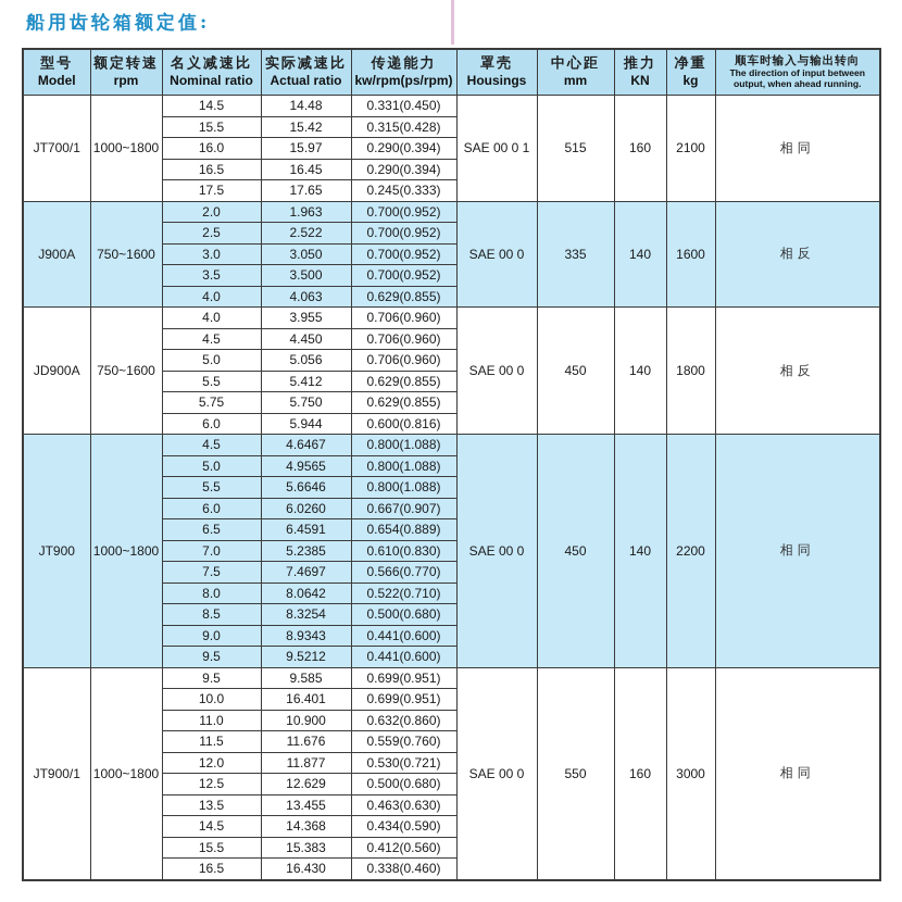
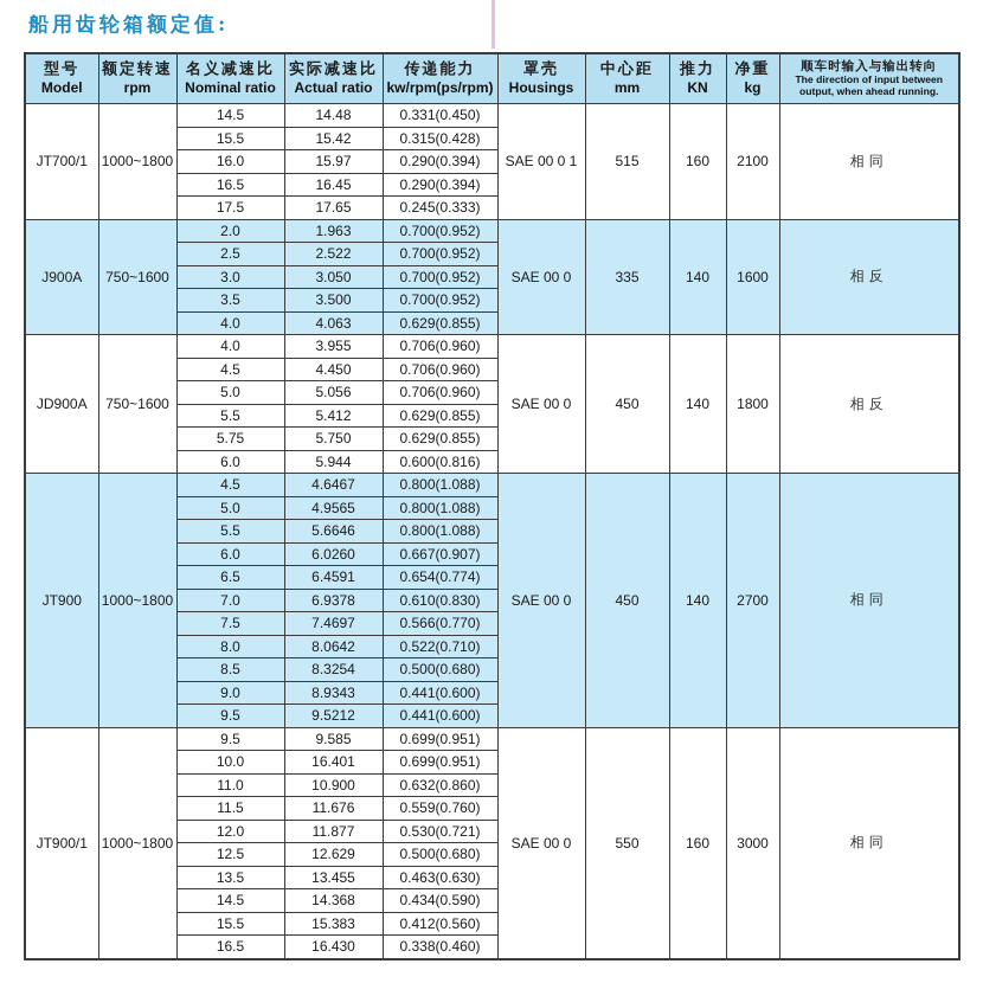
  船用齿轮箱额定值:
  型号Model	额定转速rpm	名义减速比Nominal ratio	实际减速比Actual ratio	传递能力kw/rpm(ps/rpm)	罩壳Housings	中心距mm	推力KN	净重kg	顺车时输入与输出转向The direction of input betweenoutput, when ahead running.
  JT700/1	1000~1800	14.5	14.48	0.331(0.450)	SAE 00 0 1	515	160	2100	相同
  15.5	15.42	0.315(0.428)
  16.0	15.97	0.290(0.394)
  16.5	16.45	0.290(0.394)
  17.5	17.65	0.245(0.333)
  J900A	750~1600	2.0	1.963	0.700(0.952)	SAE 00 0	335	140	1600	相反
  2.5	2.522	0.700(0.952)
  3.0	3.050	0.700(0.952)
  3.5	3.500	0.700(0.952)
  4.0	4.063	0.629(0.855)
  JD900A	750~1600	4.0	3.955	0.706(0.960)	SAE 00 0	450	140	1800	相反
  4.5	4.450	0.706(0.960)
  5.0	5.056	0.706(0.960)
  5.5	5.412	0.629(0.855)
  5.75	5.750	0.629(0.855)
  6.0	5.944	0.600(0.816)
- JT900	1000~1800	4.5	4.6467	0.800(1.088)	SAE 00 0	450	140	2200	相同
+ JT900	1000~1800	4.5	4.6467	0.800(1.088)	SAE 00 0	450	140	2700	相同
  5.0	4.9565	0.800(1.088)
  5.5	5.6646	0.800(1.088)
  6.0	6.0260	0.667(0.907)
- 6.5	6.4591	0.654(0.889)
+ 6.5	6.4591	0.654(0.774)
- 7.0	5.2385	0.610(0.830)
+ 7.0	6.9378	0.610(0.830)
  7.5	7.4697	0.566(0.770)
  8.0	8.0642	0.522(0.710)
  8.5	8.3254	0.500(0.680)
  9.0	8.9343	0.441(0.600)
  9.5	9.5212	0.441(0.600)
  JT900/1	1000~1800	9.5	9.585	0.699(0.951)	SAE 00 0	550	160	3000	相同
  10.0	16.401	0.699(0.951)
  11.0	10.900	0.632(0.860)
  11.5	11.676	0.559(0.760)
  12.0	11.877	0.530(0.721)
  12.5	12.629	0.500(0.680)
  13.5	13.455	0.463(0.630)
  14.5	14.368	0.434(0.590)
  15.5	15.383	0.412(0.560)
  16.5	16.430	0.338(0.460)
